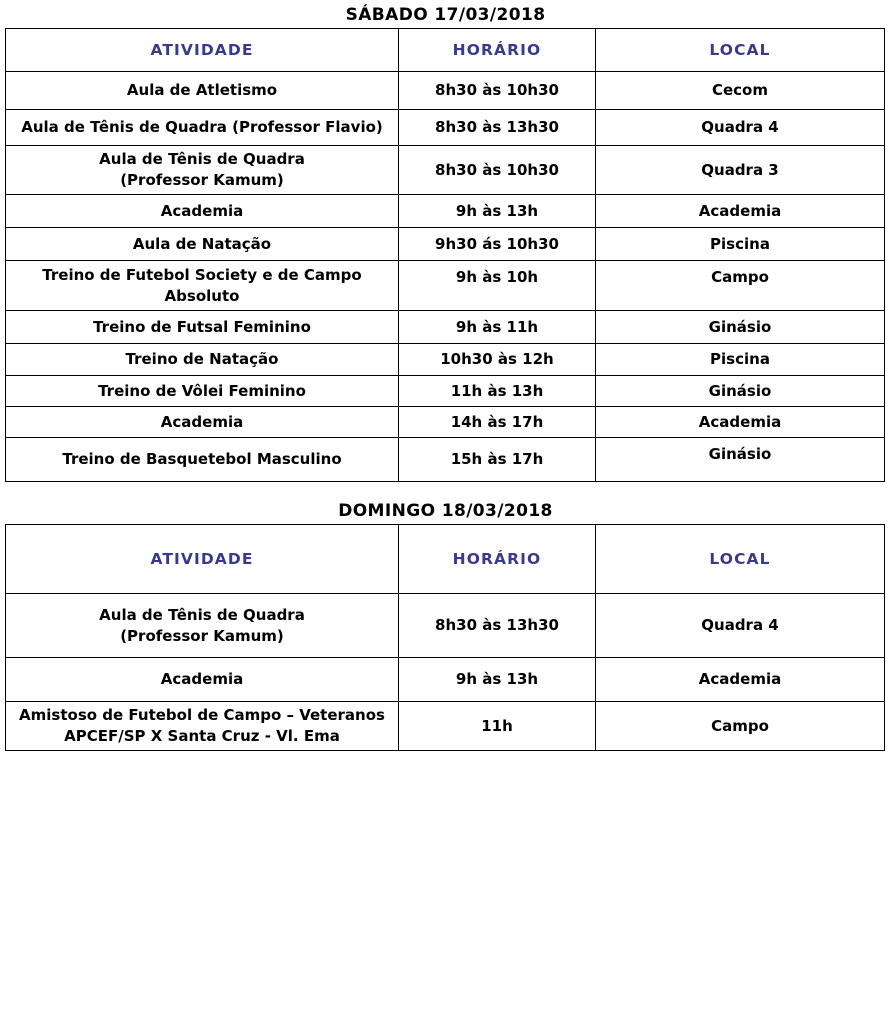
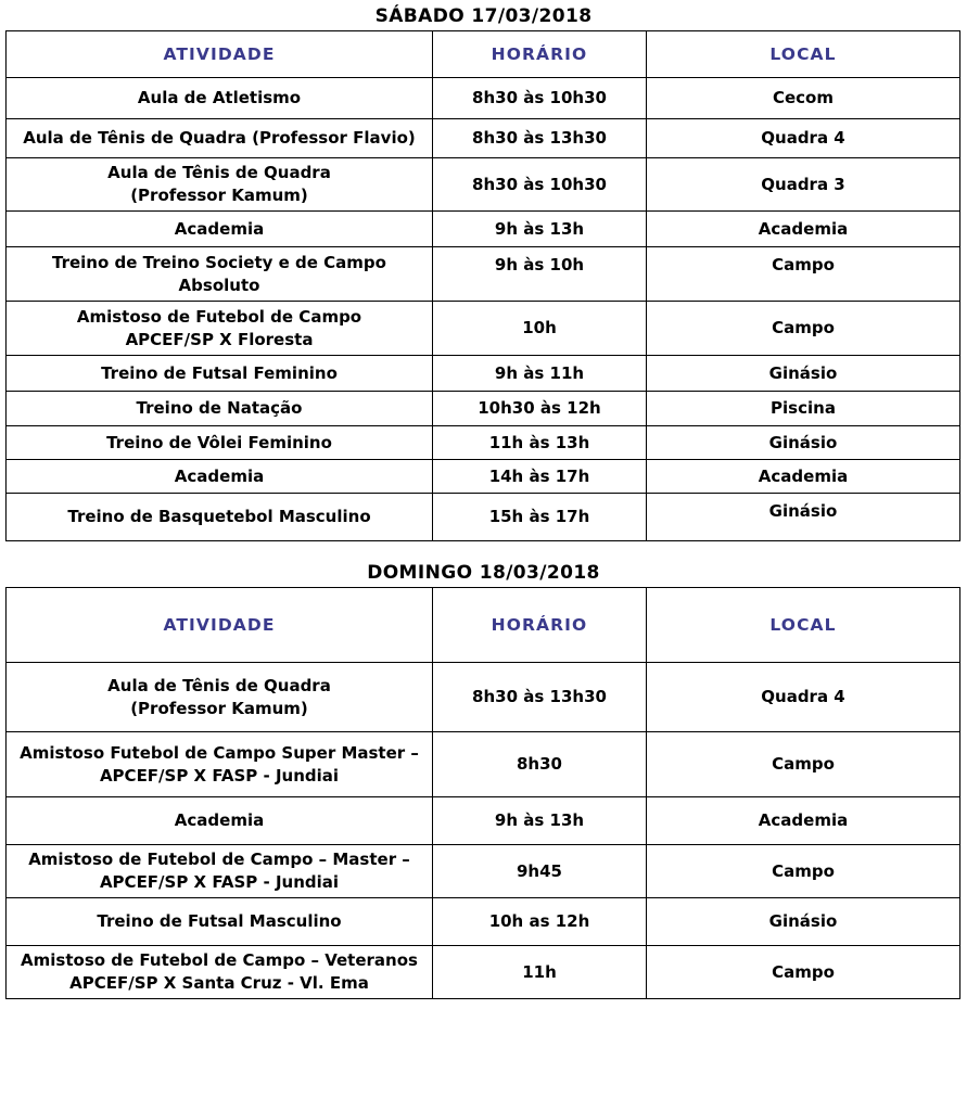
  SÁBADO 17/03/2018
  ATIVIDADE	HORÁRIO	LOCAL
  Aula de Atletismo	8h30 às 10h30	Cecom
  Aula de Tênis de Quadra (Professor Flavio)	8h30 às 13h30	Quadra 4
  Aula de Tênis de Quadra (Professor Kamum)	8h30 às 10h30	Quadra 3
  Academia	9h às 13h	Academia
- Aula de Natação	9h30 ás 10h30	Piscina
- Treino de Futebol Society e de Campo Absoluto	9h às 10h	Campo
+ Treino de Treino Society e de Campo Absoluto	9h às 10h	Campo
+ Amistoso de Futebol de Campo APCEF/SP X Floresta	10h	Campo
  Treino de Futsal Feminino	9h às 11h	Ginásio
  Treino de Natação	10h30 às 12h	Piscina
  Treino de Vôlei Feminino	11h às 13h	Ginásio
  Academia	14h às 17h	Academia
  Treino de Basquetebol Masculino	15h às 17h	Ginásio
  DOMINGO 18/03/2018
  ATIVIDADE	HORÁRIO	LOCAL
  Aula de Tênis de Quadra (Professor Kamum)	8h30 às 13h30	Quadra 4
+ Amistoso Futebol de Campo Super Master – APCEF/SP X FASP - Jundiai	8h30	Campo
  Academia	9h às 13h	Academia
+ Amistoso de Futebol de Campo – Master – APCEF/SP X FASP - Jundiai	9h45	Campo
+ Treino de Futsal Masculino	10h as 12h	Ginásio
  Amistoso de Futebol de Campo – Veteranos APCEF/SP X Santa Cruz - Vl. Ema	11h	Campo
